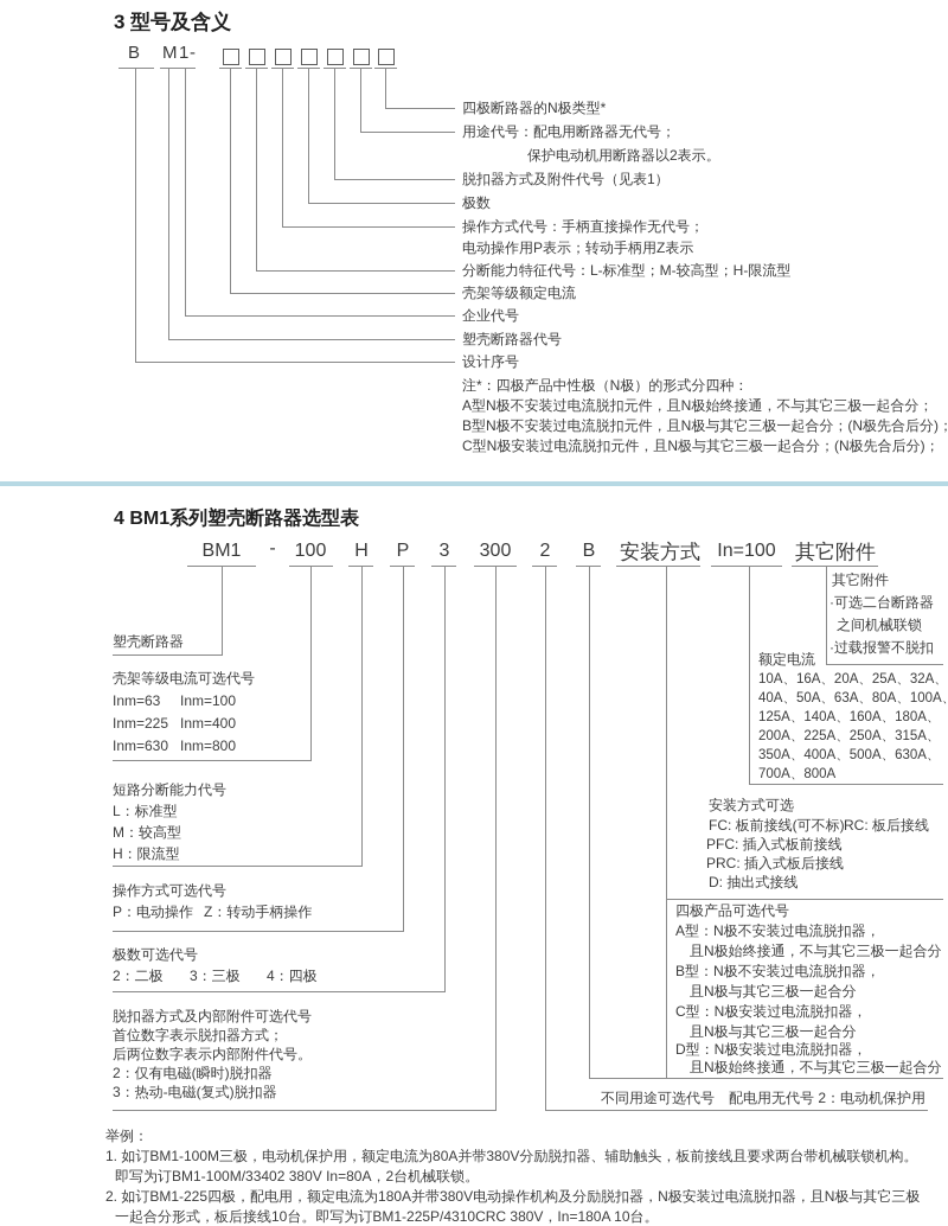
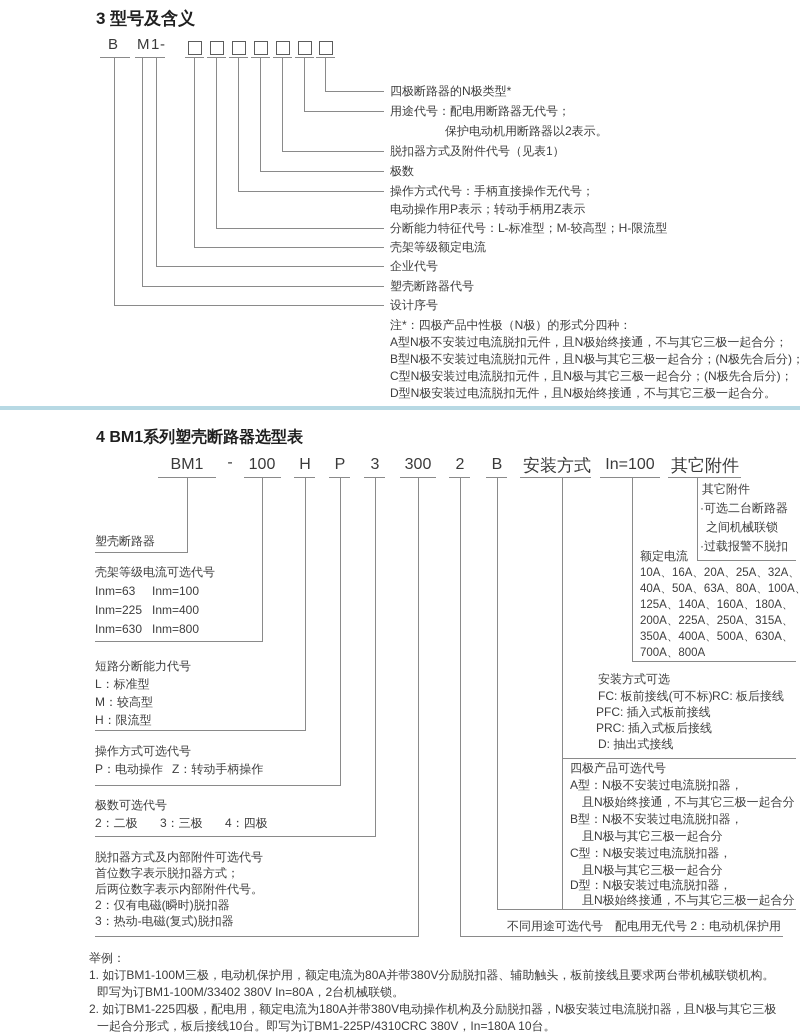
  3 型号及含义
  B
  M
  1
  -
  四极断路器的N极类型*
  用途代号：配电用断路器无代号；
  保护电动机用断路器以2表示。
  脱扣器方式及附件代号（见表1）
  极数
  操作方式代号：手柄直接操作无代号；
  电动操作用P表示；转动手柄用Z表示
  分断能力特征代号：L-标准型；M-较高型；H-限流型
  壳架等级额定电流
  企业代号
  塑壳断路器代号
  设计序号
  注*：四极产品中性极（N极）的形式分四种：
  A型N极不安装过电流脱扣元件，且N极始终接通，不与其它三极一起合分；
  B型N极不安装过电流脱扣元件，且N极与其它三极一起合分；(N极先合后分)；
  C型N极安装过电流脱扣元件，且N极与其它三极一起合分；(N极先合后分)；
+ D型N极安装过电流脱扣无件，且N极始终接通，不与其它三极一起合分。
  4 BM1系列塑壳断路器选型表
  BM1
  -
  100
  H
  P
  3
  300
  2
  B
  安装方式
  In=100
  其它附件
  塑壳断路器
  壳架等级电流可选代号
  Inm=63
  Inm=100
  Inm=225
  Inm=400
  Inm=630
  Inm=800
  短路分断能力代号
  L：标准型
  M：较高型
  H：限流型
  操作方式可选代号
  P：电动操作
  Z：转动手柄操作
  极数可选代号
  2：二极
  3：三极
  4：四极
  脱扣器方式及内部附件可选代号
  首位数字表示脱扣器方式；
  后两位数字表示内部附件代号。
  2：仅有电磁(瞬时)脱扣器
  3：热动-电磁(复式)脱扣器
  不同用途可选代号 配电用无代号 2：电动机保护用
  其它附件
  ·可选二台断路器
  之间机械联锁
  ·过载报警不脱扣
  额定电流
  10A、16A、20A、25A、32A、
  40A、50A、63A、80A、100A
  125A、140A、160A、180A、
  200A、225A、250A、315A、
  350A、400A、500A、630A、
  700A、800A
  安装方式可选
  FC: 板前接线(可不标)
  RC: 板后接线
  PFC: 插入式板前接线
  PRC: 插入式板后接线
  D: 抽出式接线
  四极产品可选代号
  A型：N极不安装过电流脱扣器，
  且N极始终接通，不与其它三极一起合分
  B型：N极不安装过电流脱扣器，
  且N极与其它三极一起合分
  C型：N极安装过电流脱扣器，
  且N极与其它三极一起合分
  D型：N极安装过电流脱扣器，
  且N极始终接通，不与其它三极一起合分
  举例：
  1. 如订BM1-100M三极，电动机保护用，额定电流为80A并带380V分励脱扣器、辅助触头，板前接线且要求两台带机械联锁机构。
  即写为订BM1-100M/33402 380V In=80A，2台机械联锁。
  2. 如订BM1-225四极，配电用，额定电流为180A并带380V电动操作机构及分励脱扣器，N极安装过电流脱扣器，且N极与其它三极
  一起合分形式，板后接线10台。即写为订BM1-225P/4310CRC 380V，In=180A 10台。
